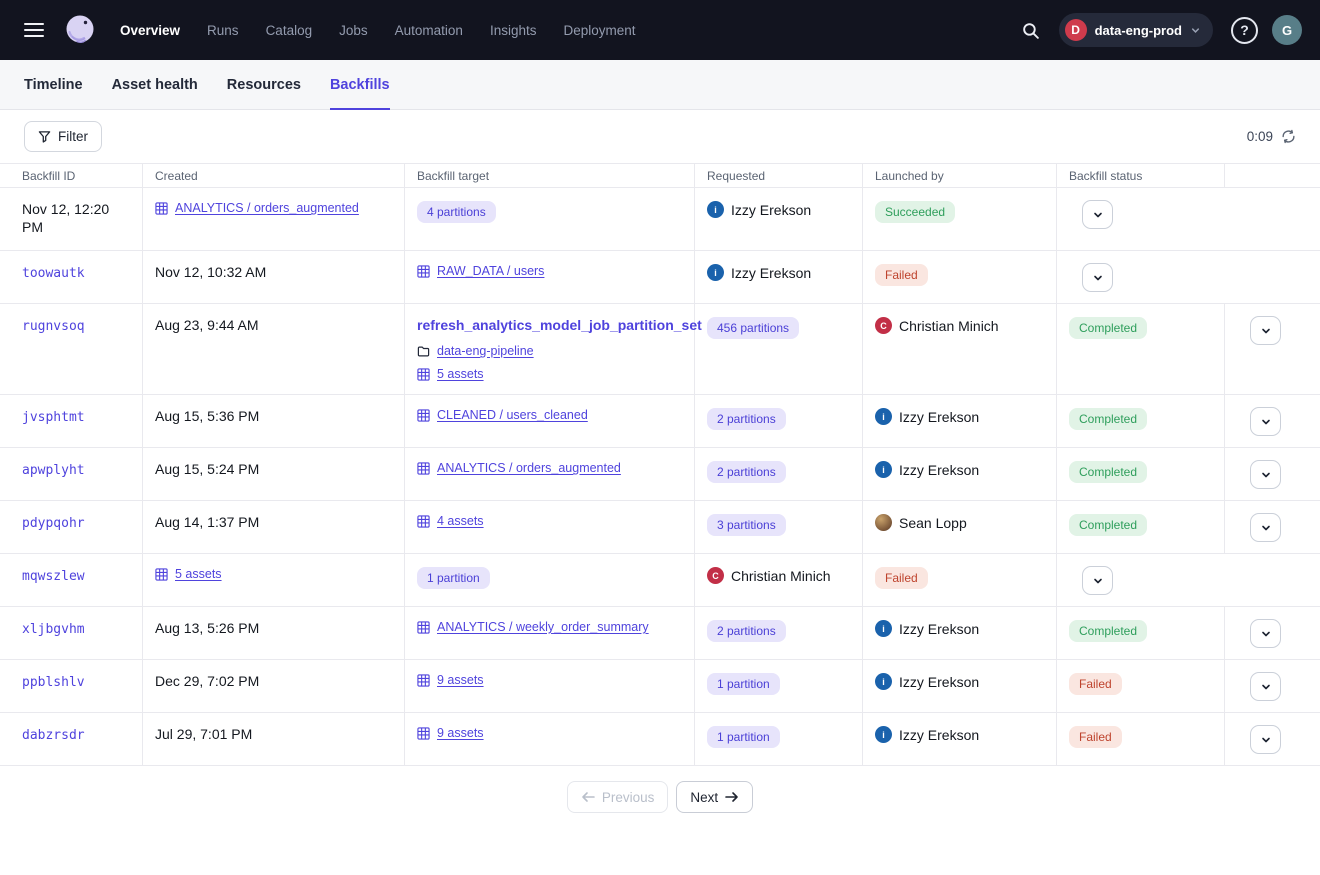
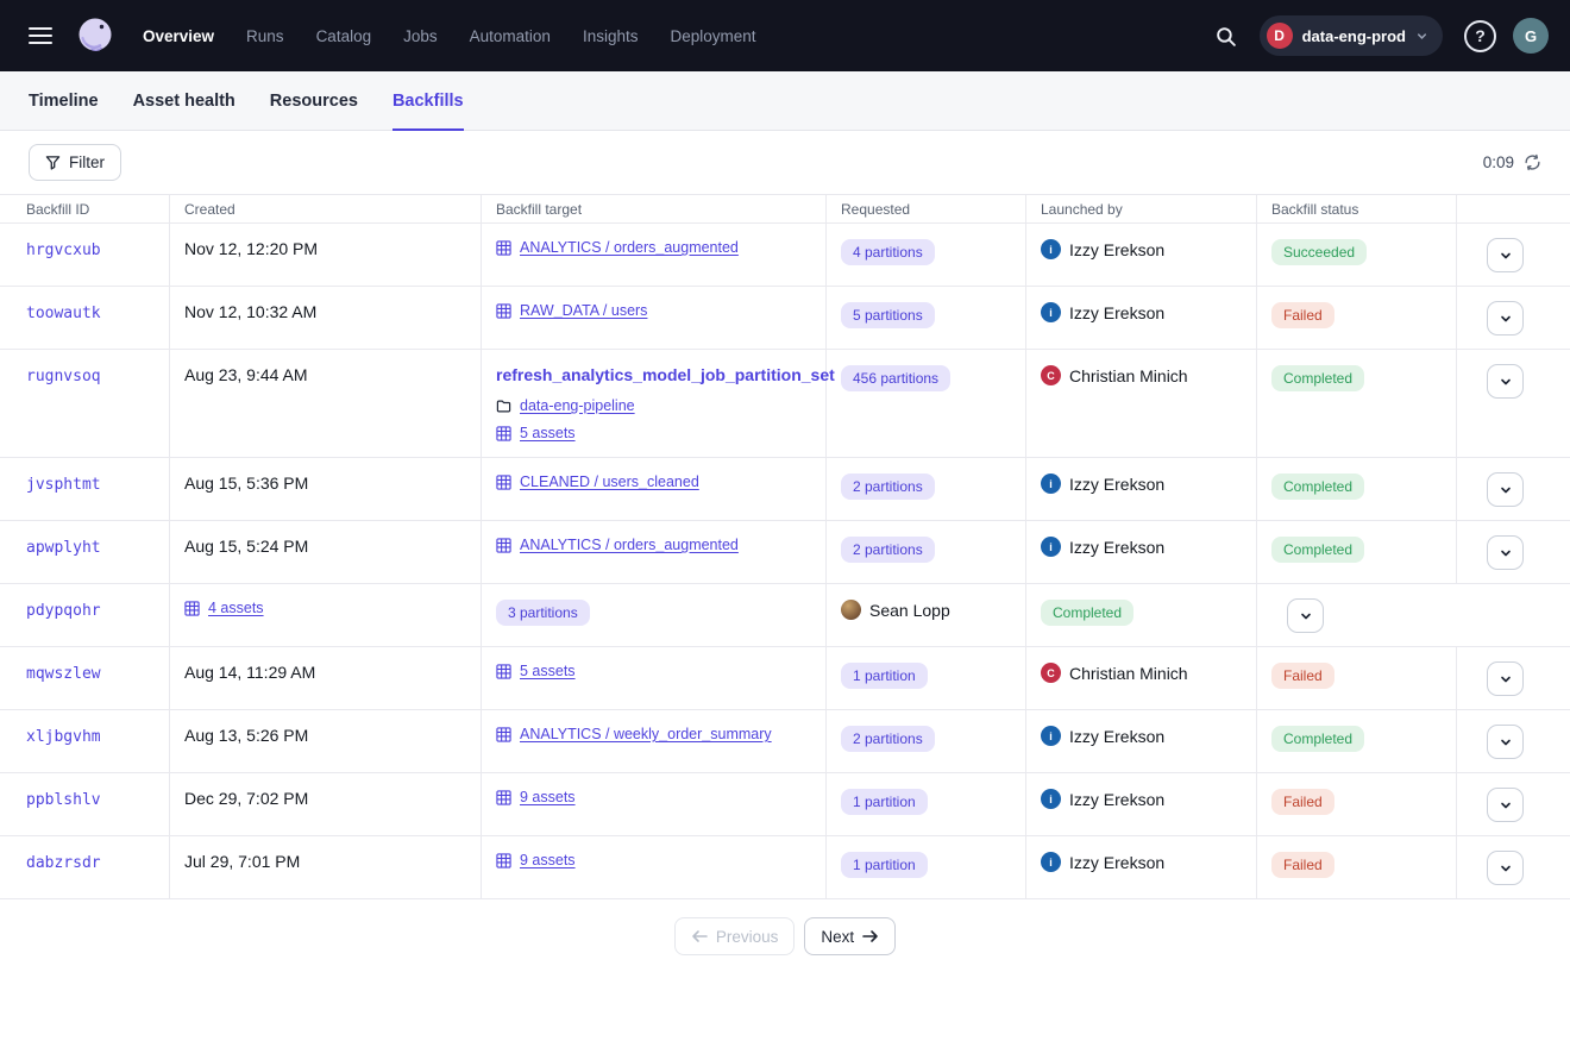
  Overview
  Runs
  Catalog
  Jobs
  Automation
  Insights
  Deployment
  D
  data-eng-prod
  ?
  G
  Timeline
  Asset health
  Resources
  Backfills
  Filter
  0:09
  Backfill ID
  Created
  Backfill target
  Requested
  Launched by
  Backfill status
+ hrgvcxub
  Nov 12, 12:20 PM
  ANALYTICS / orders_augmented
  4 partitions
  i
  Izzy Erekson
  Succeeded
  toowautk
  Nov 12, 10:32 AM
  RAW_DATA / users
+ 5 partitions
  i
  Izzy Erekson
  Failed
  rugnvsoq
  Aug 23, 9:44 AM
  refresh_analytics_model_job_partition_se
  data-eng-pipeline
  5 assets
  456 partitions
  C
  Christian Minich
  Completed
  jvsphtmt
  Aug 15, 5:36 PM
  CLEANED / users_cleaned
  2 partitions
  i
  Izzy Erekson
  Completed
  apwplyht
  Aug 15, 5:24 PM
  ANALYTICS / orders_augmented
  2 partitions
  i
  Izzy Erekson
  Completed
  pdypqohr
- Aug 14, 1:37 PM
  4 assets
  3 partitions
  Sean Lopp
  Completed
  mqwszlew
+ Aug 14, 11:29 AM
  5 assets
  1 partition
  C
  Christian Minich
  Failed
  xljbgvhm
  Aug 13, 5:26 PM
  ANALYTICS / weekly_order_summary
  2 partitions
  i
  Izzy Erekson
  Completed
  ppblshlv
  Dec 29, 7:02 PM
  9 assets
  1 partition
  i
  Izzy Erekson
  Failed
  dabzrsdr
  Jul 29, 7:01 PM
  9 assets
  1 partition
  i
  Izzy Erekson
  Failed
  Previous
  Next
